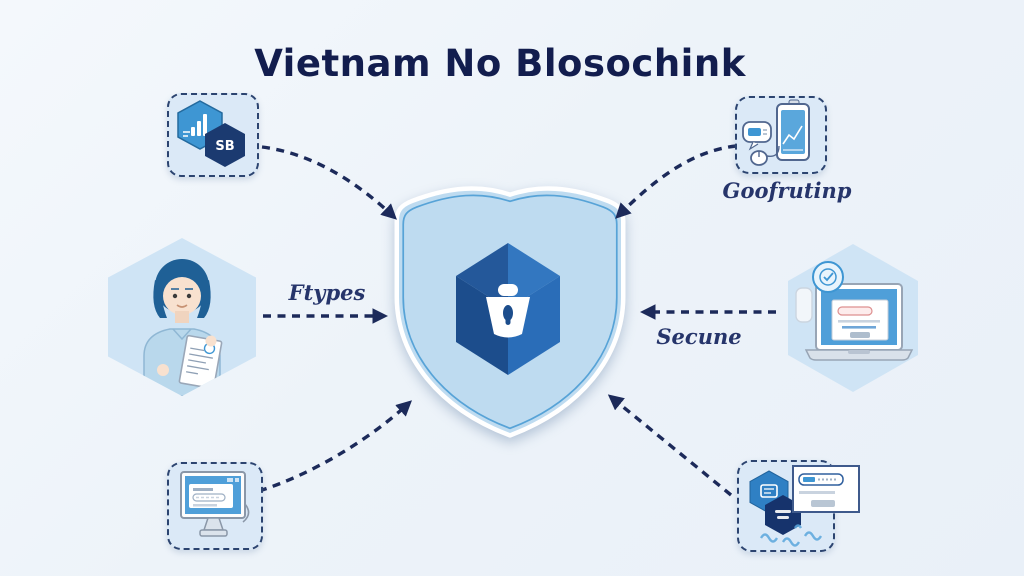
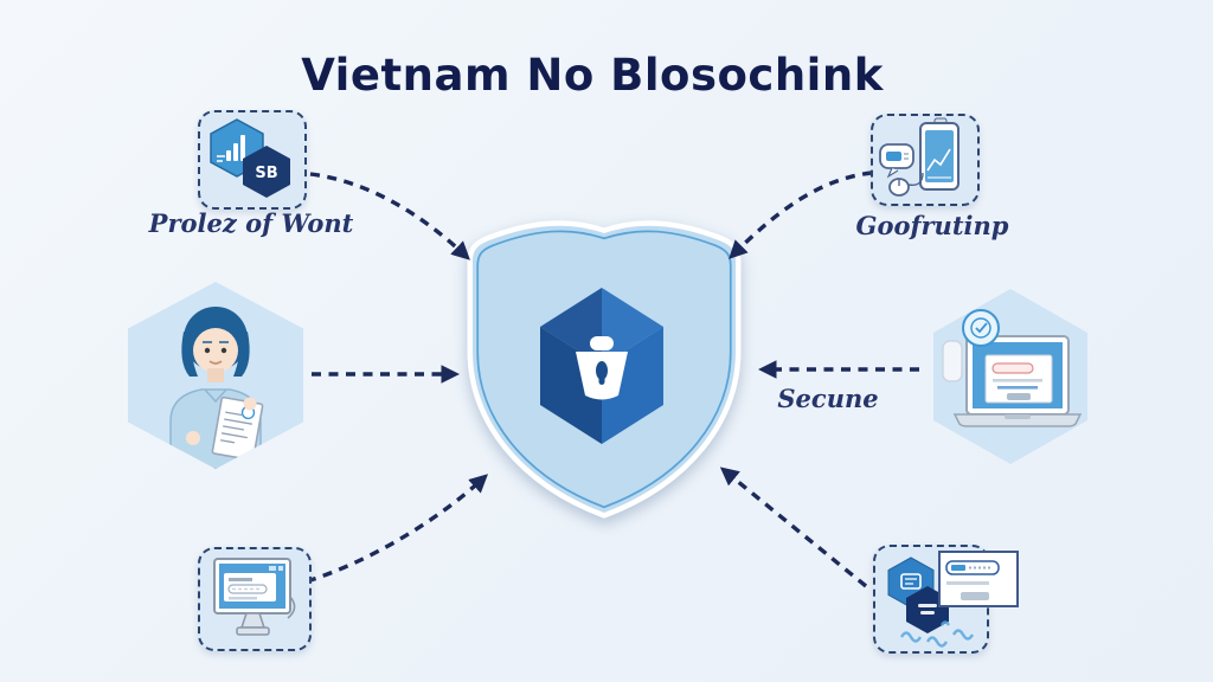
  Vietnam No Blosochink
  SB
+ Prolez of Wont
  Goofrutinp
- Ftypes
  Secune
